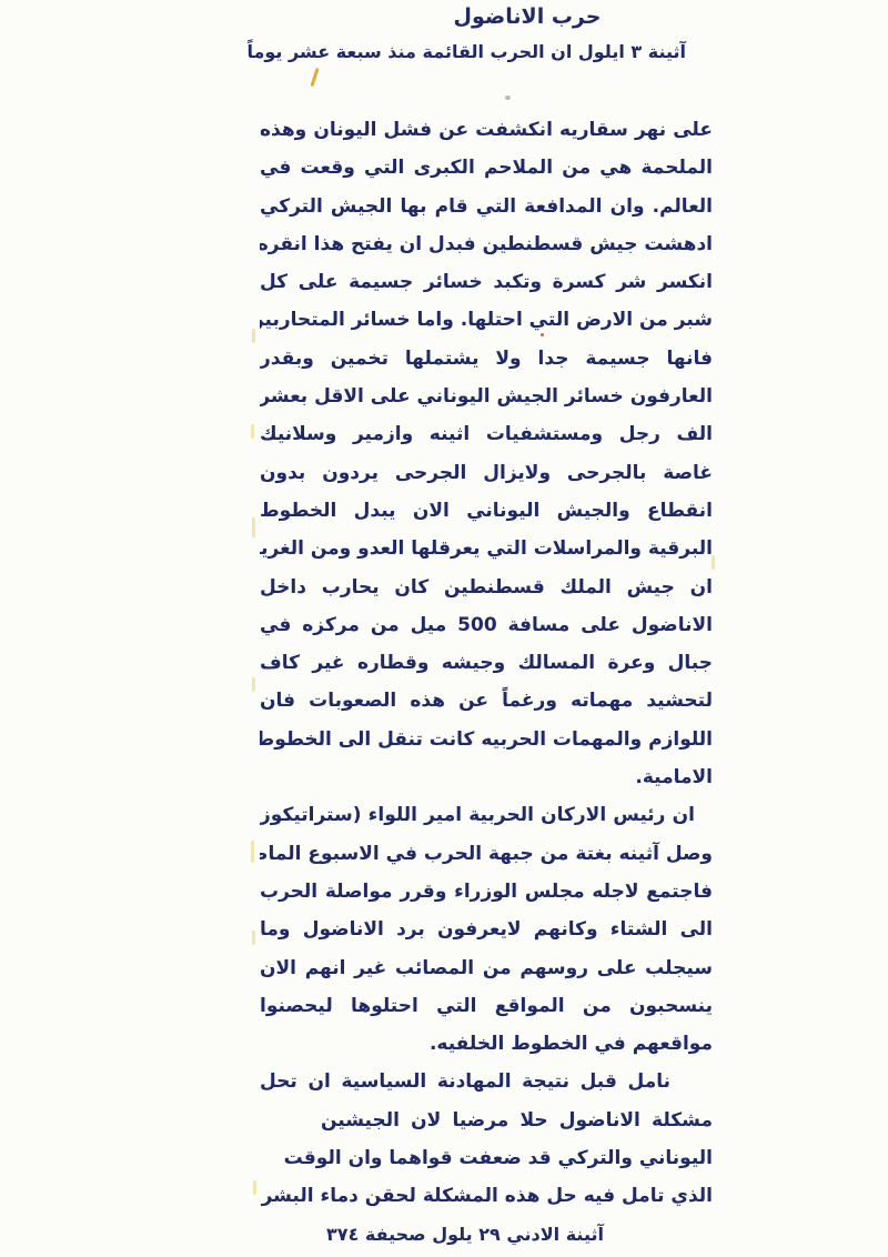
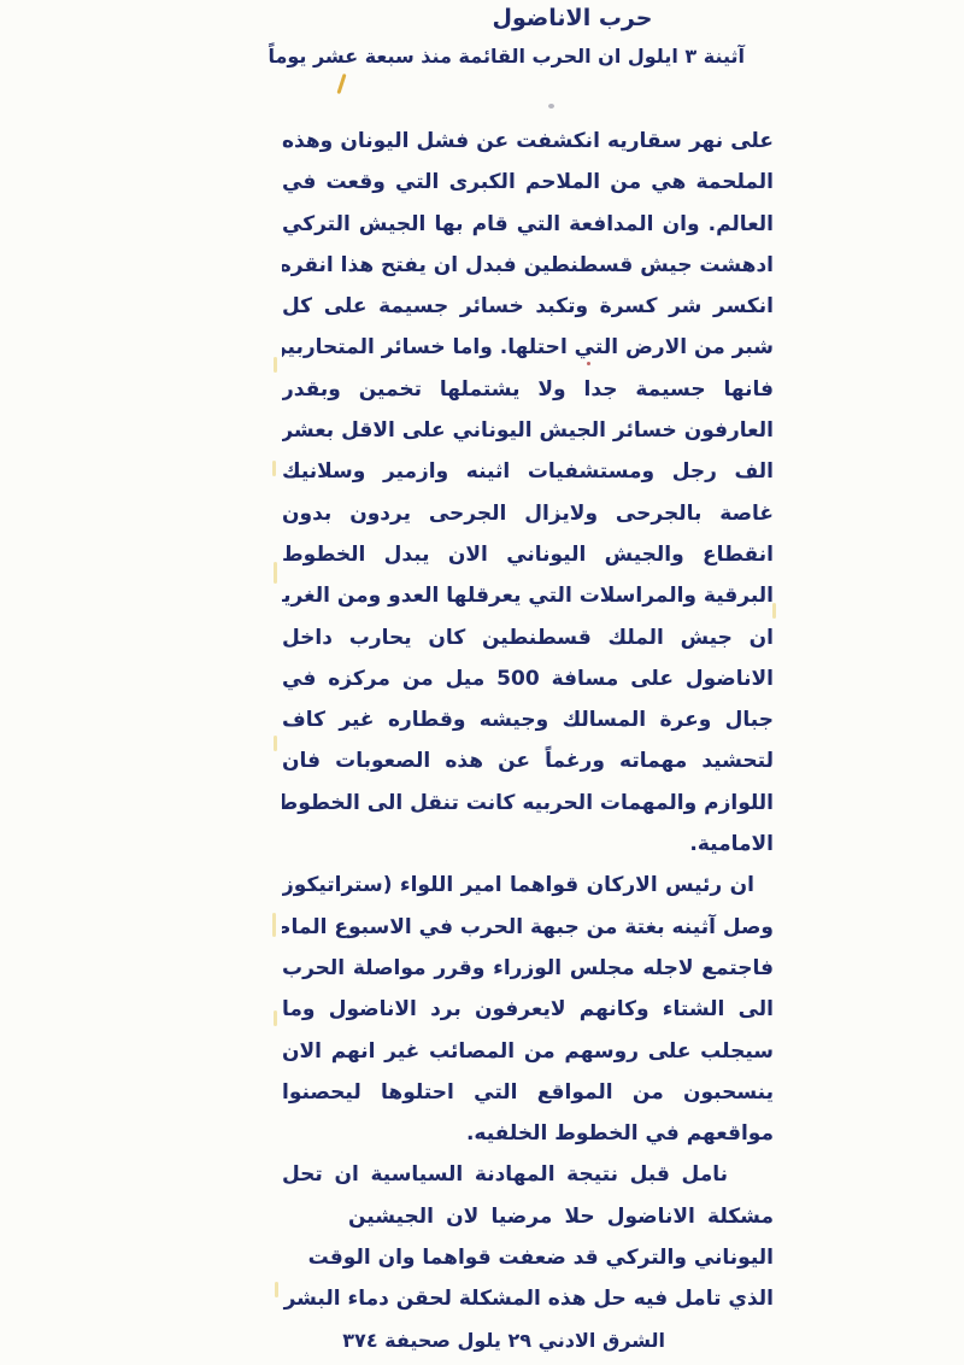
  حرب الاناضول
  آثينة ٣ ايلول ان الحرب القائمة منذ سبعة عشر يوماً
  على نهر سقاريه انكشفت عن فشل اليونان وهذه
  الملحمة هي من الملاحم الكبرى التي وقعت في
  العالم. وان المدافعة التي قام بها الجيش التركي
  ادهشت جيش قسطنطين فبدل ان يفتح هذا انقره
  انكسر شر كسرة وتكبد خسائر جسيمة على كل
  شبر من الارض التي احتلها. واما خسائر المتحاربي
  فانها جسيمة جدا ولا يشتملها تخمين وبقدر
  العارفون خسائر الجيش اليوناني على الاقل بعشر
  الف رجل ومستشفيات اثينه وازمير وسلانيك
  غاصة بالجرحى ولايزال الجرحى يردون بدون
  انقطاع والجيش اليوناني الان يبدل الخطوط
  البرقية والمراسلات التي يعرقلها العدو ومن الغري
  ان جيش الملك قسطنطين كان يحارب داخل
  الاناضول على مسافة 500 ميل من مركزه في
  جبال وعرة المسالك وجيشه وقطاره غير كاف
  لتحشيد مهماته ورغماً عن هذه الصعوبات فان
  اللوازم والمهمات الحربيه كانت تنقل الى الخطوط
  الامامية.
- ان رئيس الاركان الحربية امير اللواء (ستراتيكوز
+ ان رئيس الاركان قواهما امير اللواء (ستراتيكوز
  وصل آثينه بغتة من جبهة الحرب في الاسبوع الماض
  فاجتمع لاجله مجلس الوزراء وقرر مواصلة الحرب
  الى الشتاء وكانهم لايعرفون برد الاناضول وما
  سيجلب على روسهم من المصائب غير انهم الان
  ينسحبون من المواقع التي احتلوها ليحصنوا
  مواقعهم في الخطوط الخلفيه.
  نامل قبل نتيجة المهادنة السياسية ان تحل
  مشكلة الاناضول حلا مرضيا لان الجيشين
  اليوناني والتركي قد ضعفت قواهما وان الوقت
  الذي تامل فيه حل هذه المشكلة لحقن دماء البشر
- آثينة الادني ٢٩ يلول صحيفة ٣٧٤
+ الشرق الادني ٢٩ يلول صحيفة ٣٧٤
